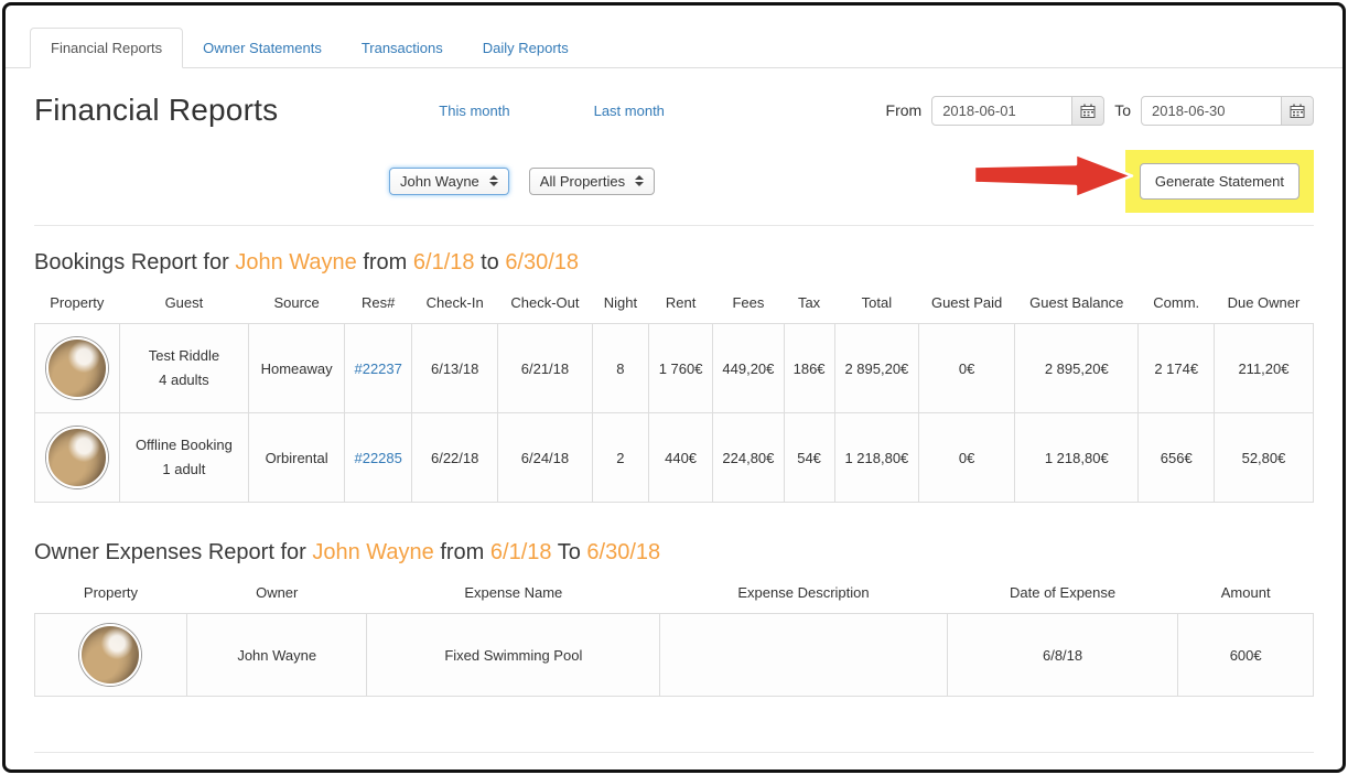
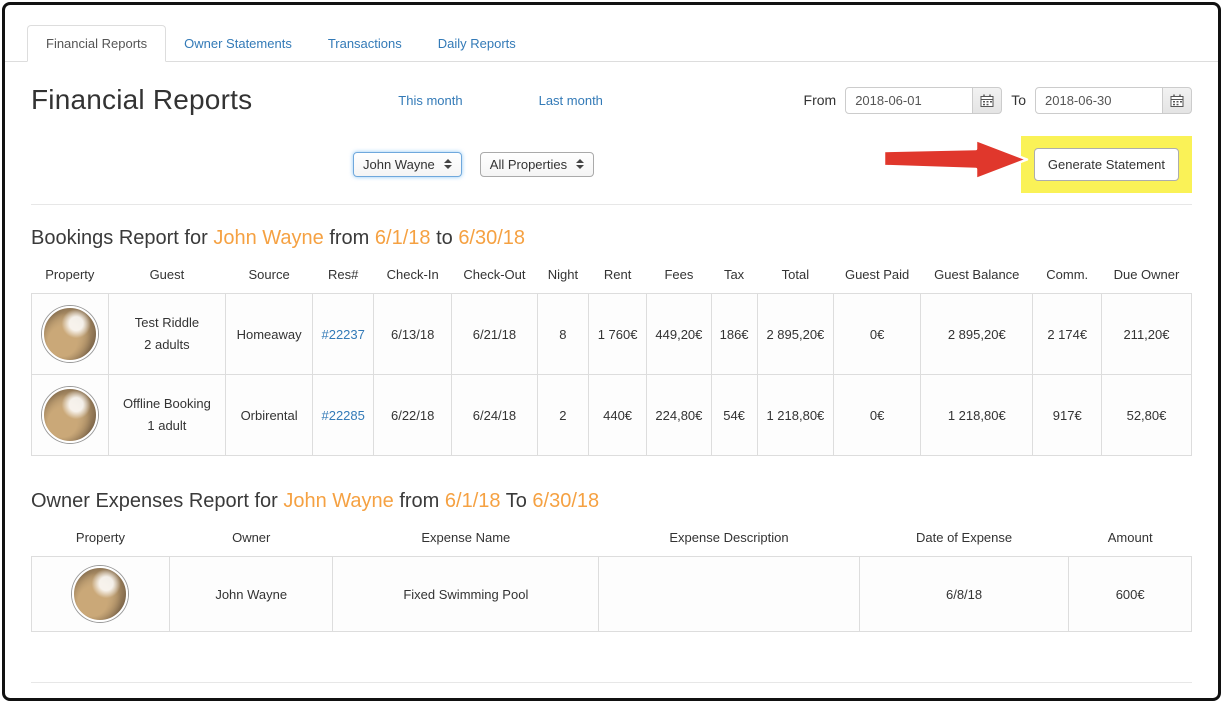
  Financial Reports
  Owner Statements
  Transactions
  Daily Reports
  Financial Reports
  This month
  Last month
  From
  2018-06-01
  To
  2018-06-30
  John Wayne
  All Properties
  Generate Statement
  Bookings Report for John Wayne from 6/1/18 to 6/30/18
  Property	Guest	Source	Res#	Check-In	Check-Out	Night	Rent	Fees	Tax	Total	Guest Paid	Guest Balance	Comm.	Due Owner
- 	Test Riddle 4 adults	Homeaway	#22237	6/13/18	6/21/18	8	1 760€	449,20€	186€	2 895,20€	0€	2 895,20€	2 174€	211,20€
+ 	Test Riddle 2 adults	Homeaway	#22237	6/13/18	6/21/18	8	1 760€	449,20€	186€	2 895,20€	0€	2 895,20€	2 174€	211,20€
- 	Offline Booking 1 adult	Orbirental	#22285	6/22/18	6/24/18	2	440€	224,80€	54€	1 218,80€	0€	1 218,80€	656€	52,80€
+ 	Offline Booking 1 adult	Orbirental	#22285	6/22/18	6/24/18	2	440€	224,80€	54€	1 218,80€	0€	1 218,80€	917€	52,80€
  Owner Expenses Report for John Wayne from 6/1/18 To 6/30/18
  Property	Owner	Expense Name	Expense Description	Date of Expense	Amount
  	John Wayne	Fixed Swimming Pool		6/8/18	600€
